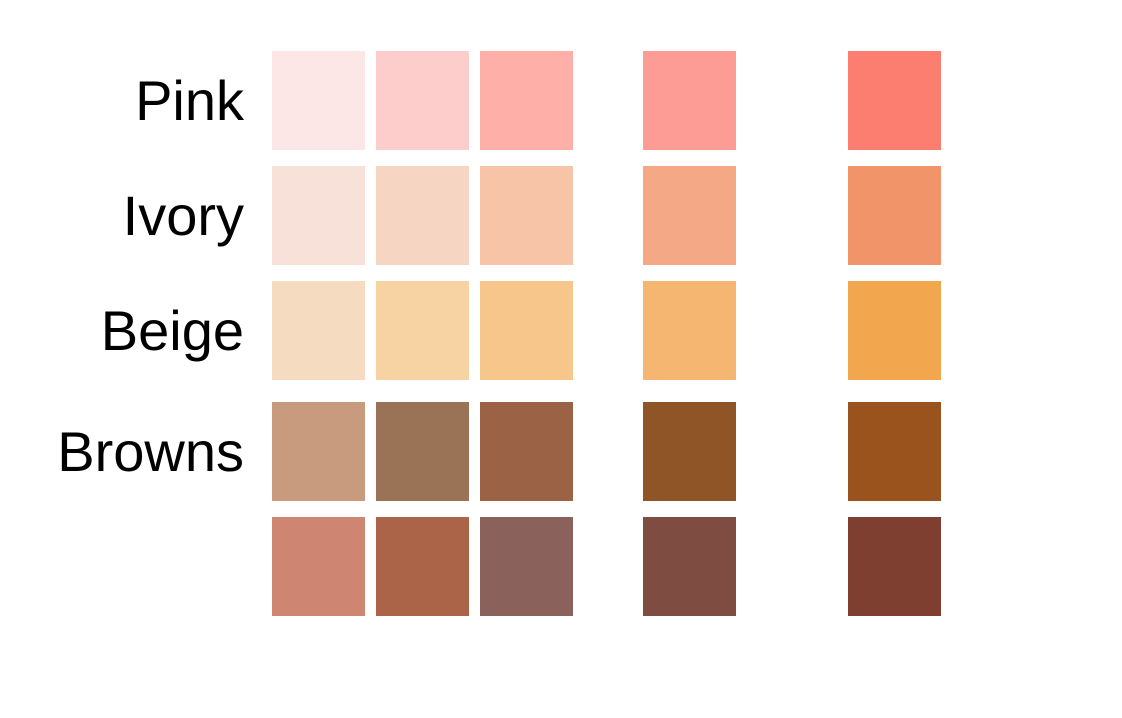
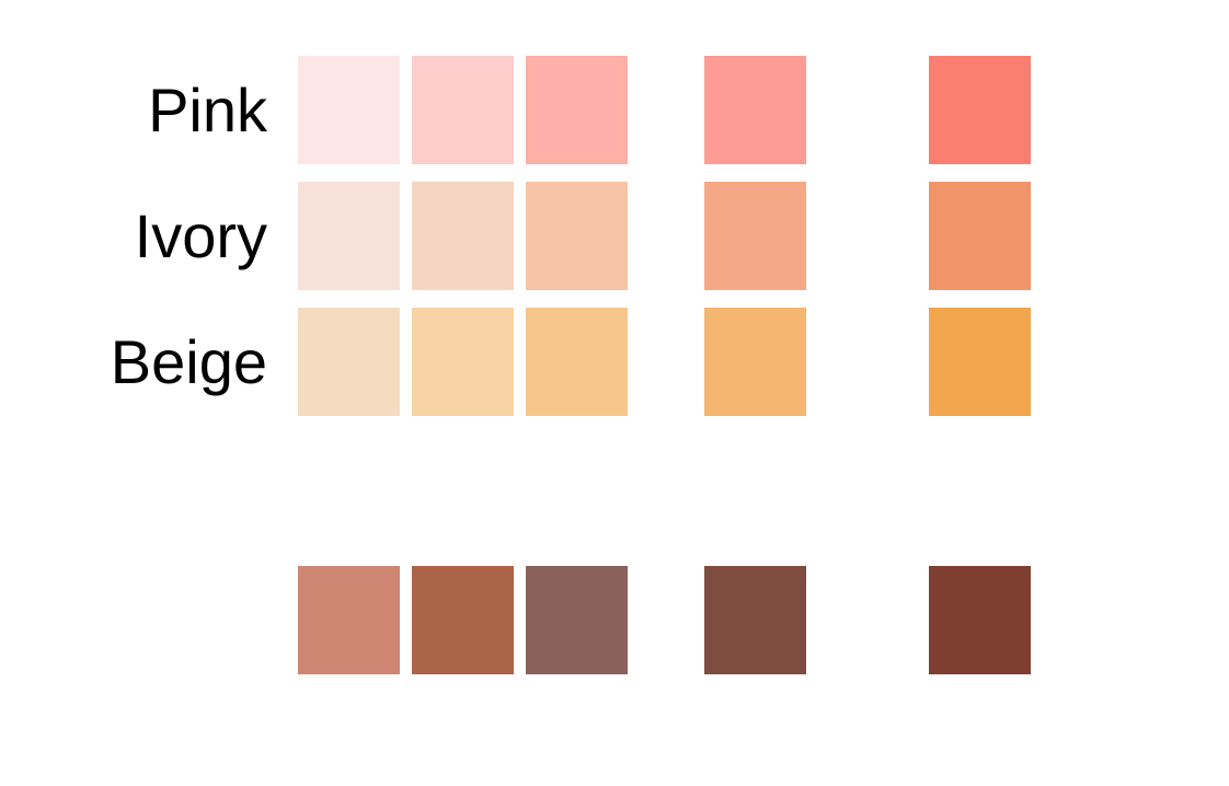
  Pink
  Ivory
  Beige
- Browns
